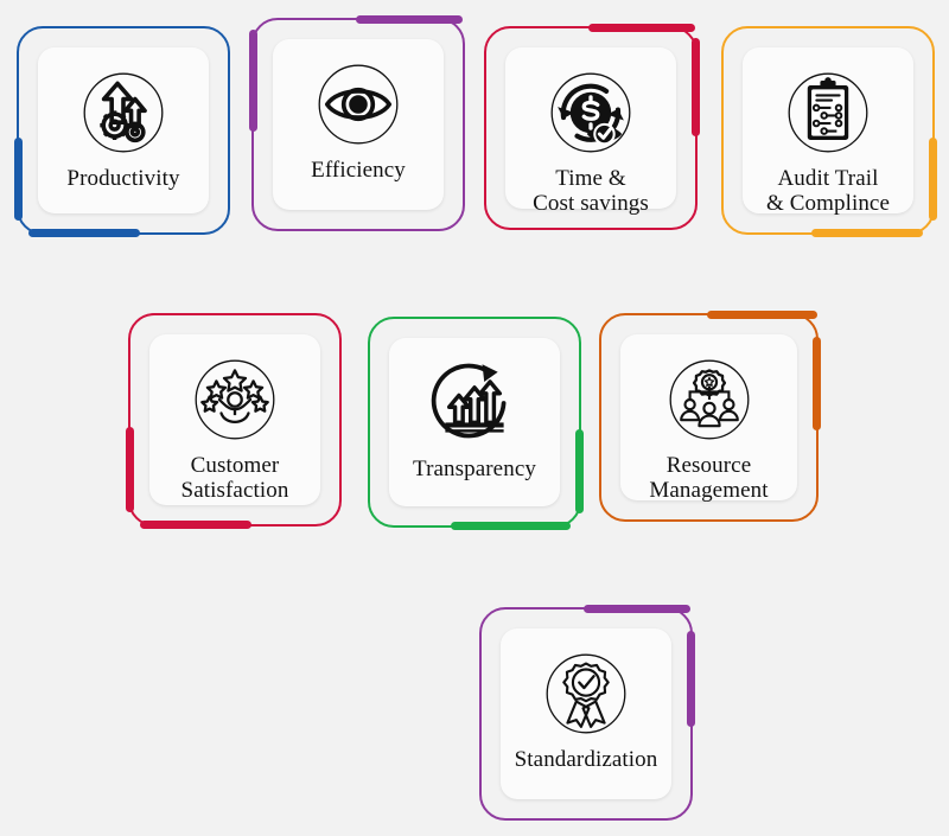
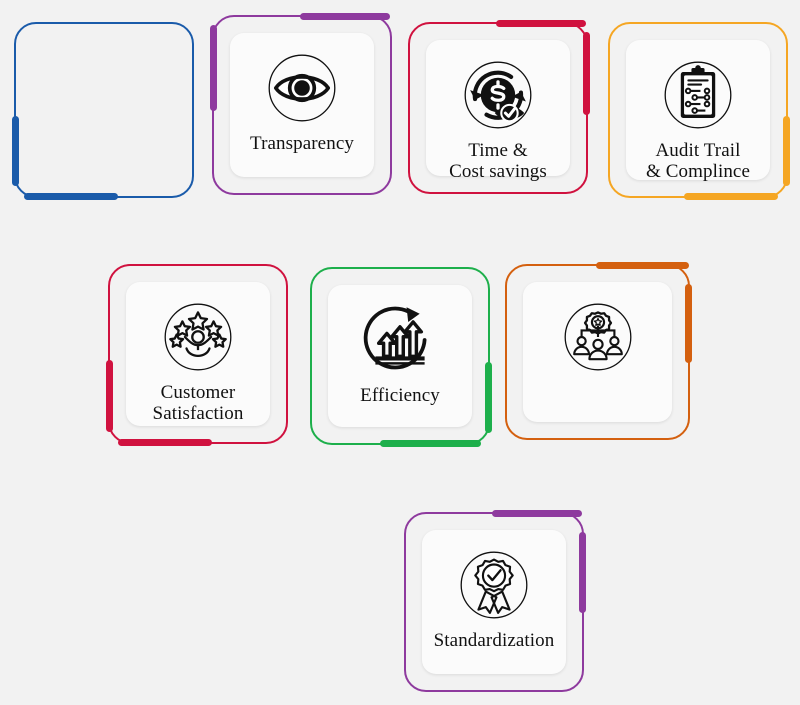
- Productivity
- Efficiency
+ Transparency
  Time &
  Cost savings
  Audit Trail
  & Complince
  Customer
  Satisfaction
- Transparency
+ Efficiency
- Resource
- Management
  Standardization
